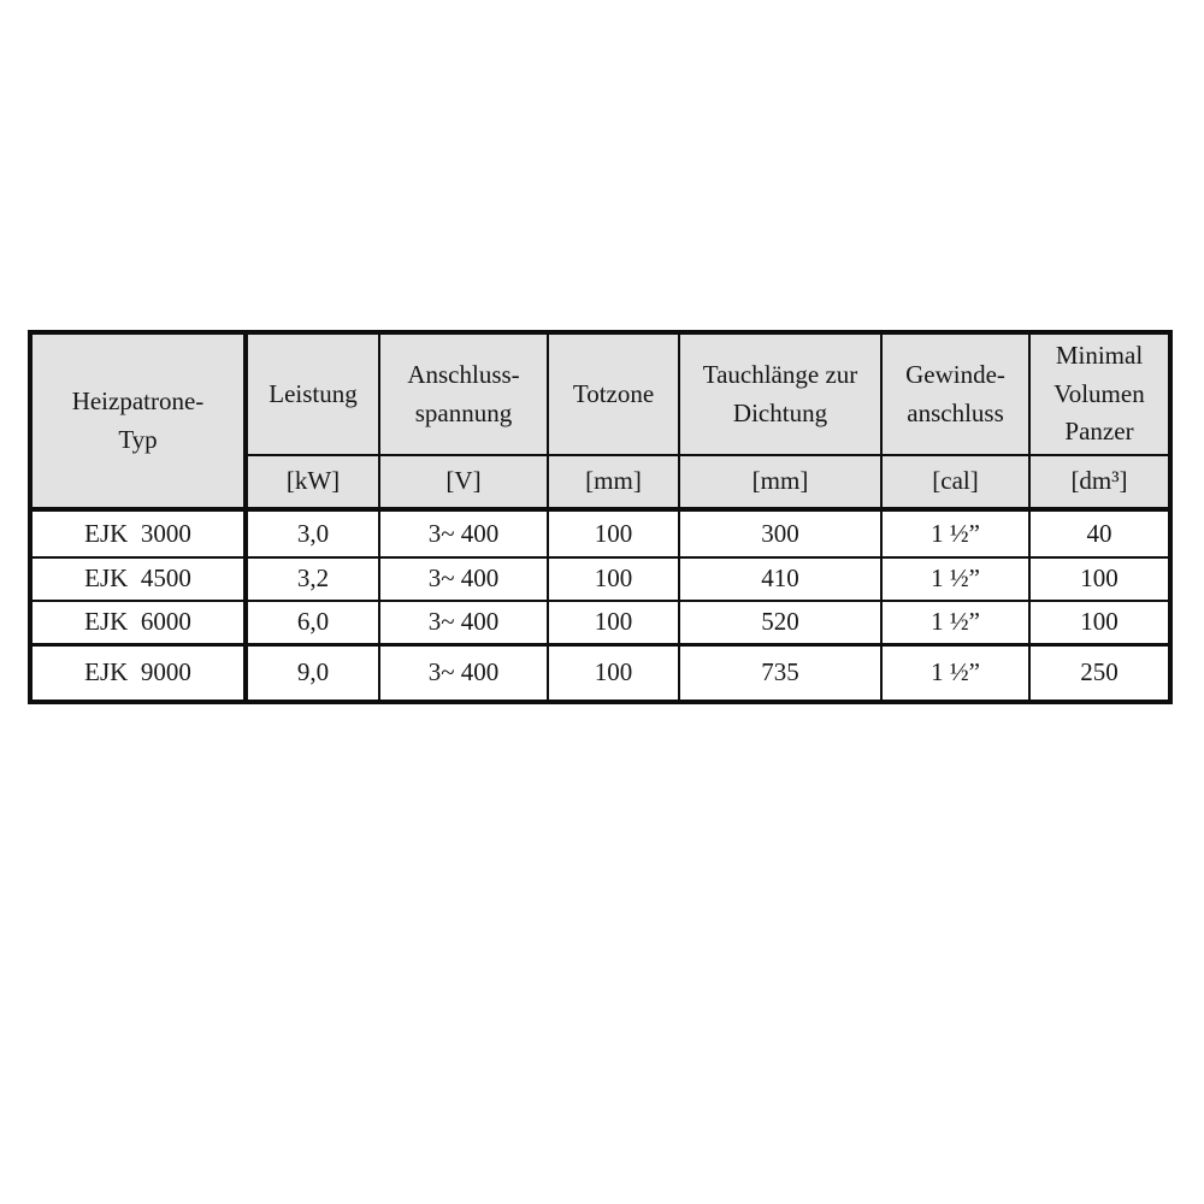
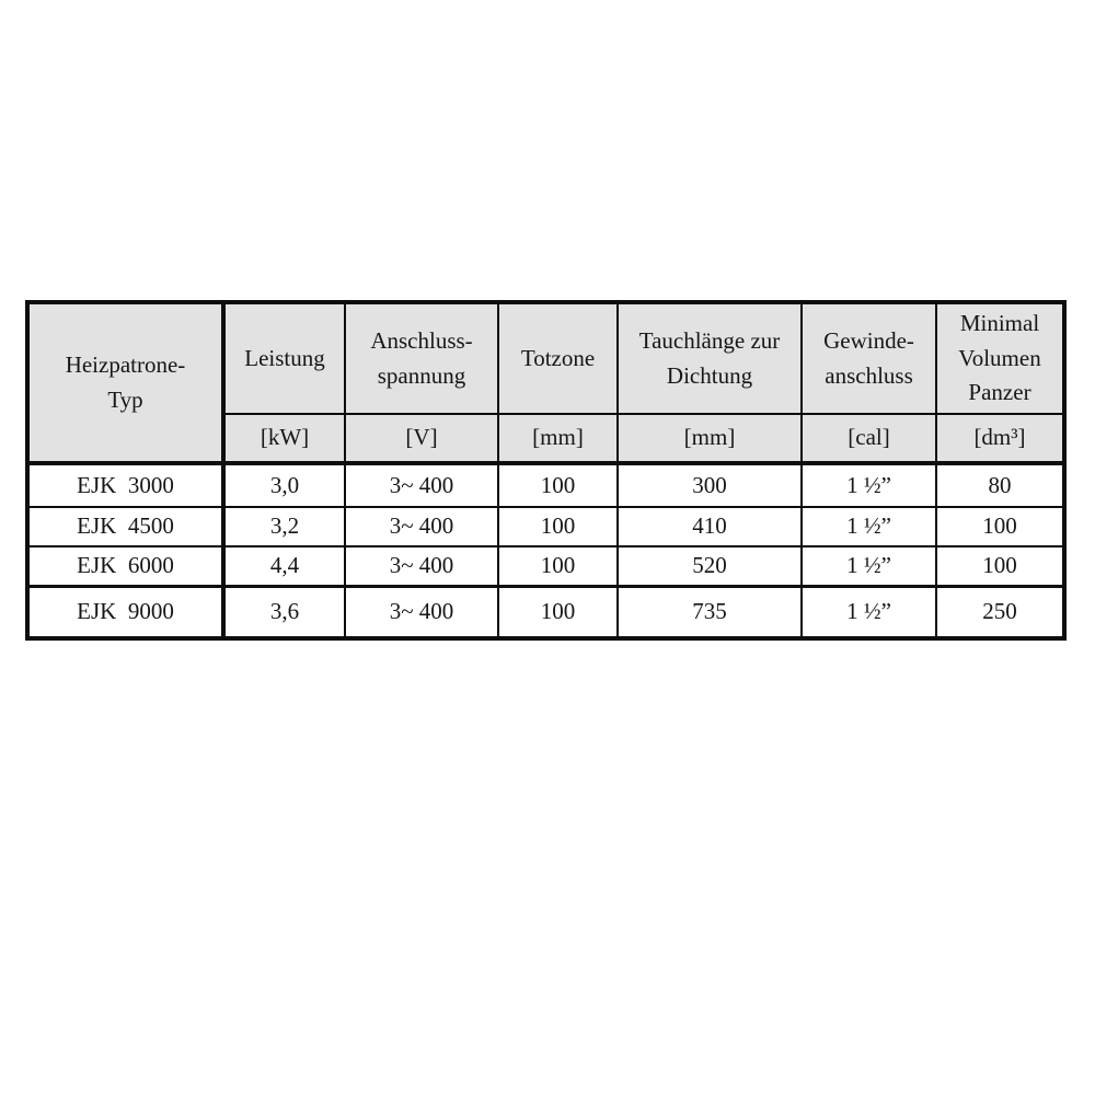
  Heizpatrone- Typ	Leistung	Anschluss- spannung	Totzone	Tauchlänge zur Dichtung	Gewinde- anschluss	Minimal Volumen Panzer
  [kW]	[V]	[mm]	[mm]	[cal]	[dm³]
- EJK 3000	3,0	3~ 400	100	300	1 ½”	40
+ EJK 3000	3,0	3~ 400	100	300	1 ½”	80
  EJK 4500	3,2	3~ 400	100	410	1 ½”	100
- EJK 6000	6,0	3~ 400	100	520	1 ½”	100
+ EJK 6000	4,4	3~ 400	100	520	1 ½”	100
- EJK 9000	9,0	3~ 400	100	735	1 ½”	250
+ EJK 9000	3,6	3~ 400	100	735	1 ½”	250
